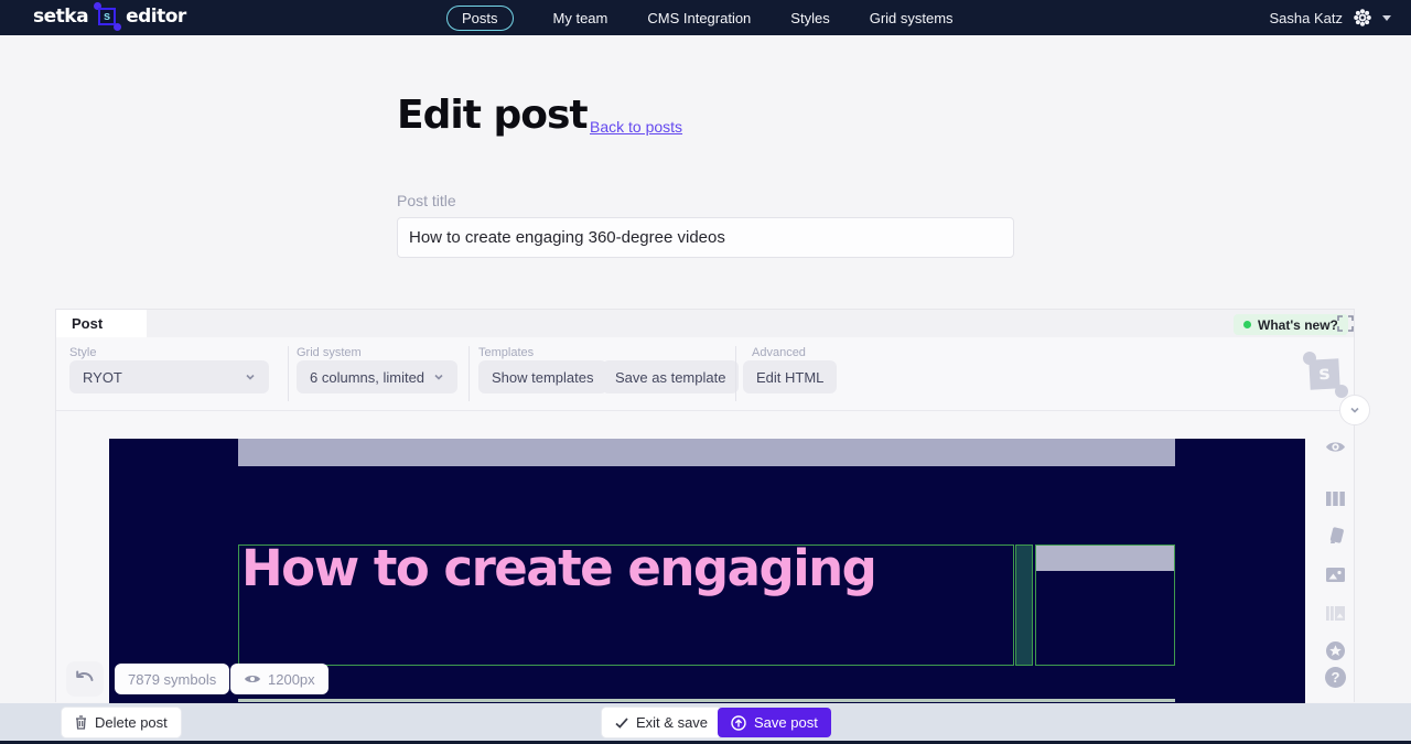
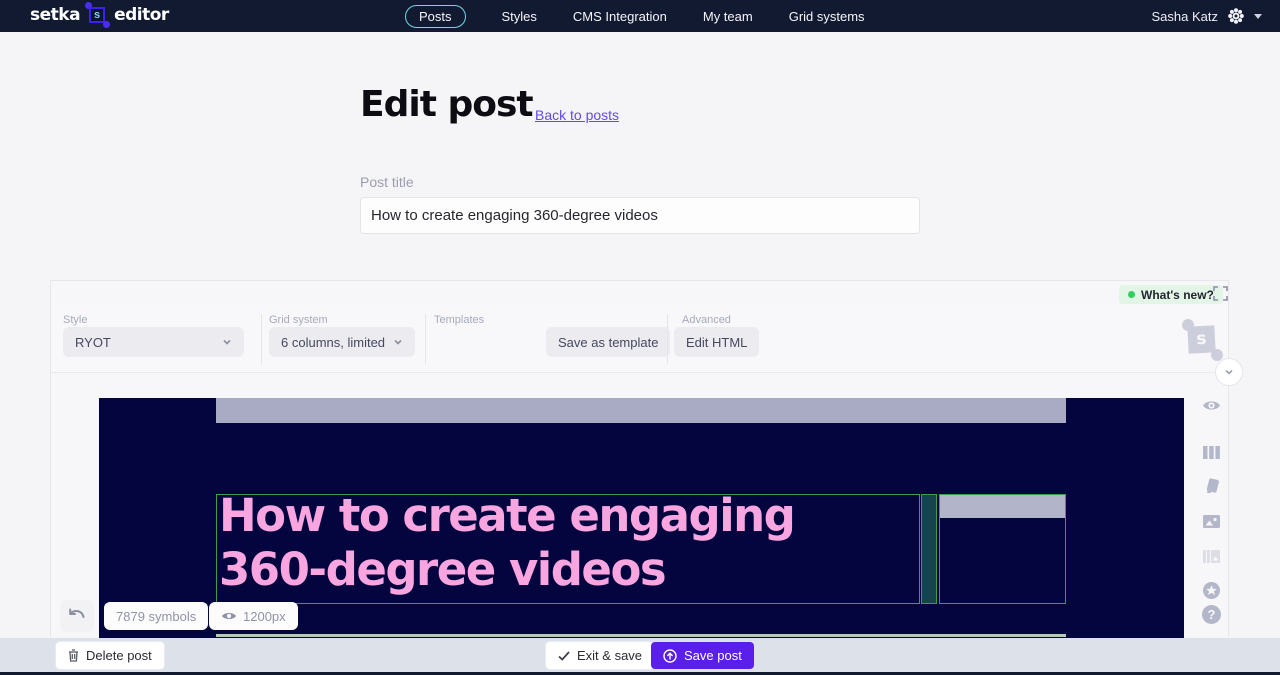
  setka
  s
  editor
  Posts
- My team
+ Styles
  CMS Integration
- Styles
+ My team
  Grid systems
  Sasha Katz
  Edit post
  Back to posts
  Post title
  How to create engaging 360-degree videos
- Post
  What's new?
  Style
  RYOT
  Grid system
  6 columns, limited
  Templates
- Show templates
  Save as template
  Advanced
  Edit HTML
  How to create engaging
+ 360-degree videos
  7879 symbols
  1200px
  ?
  Delete post
  Exit & save
  Save post
